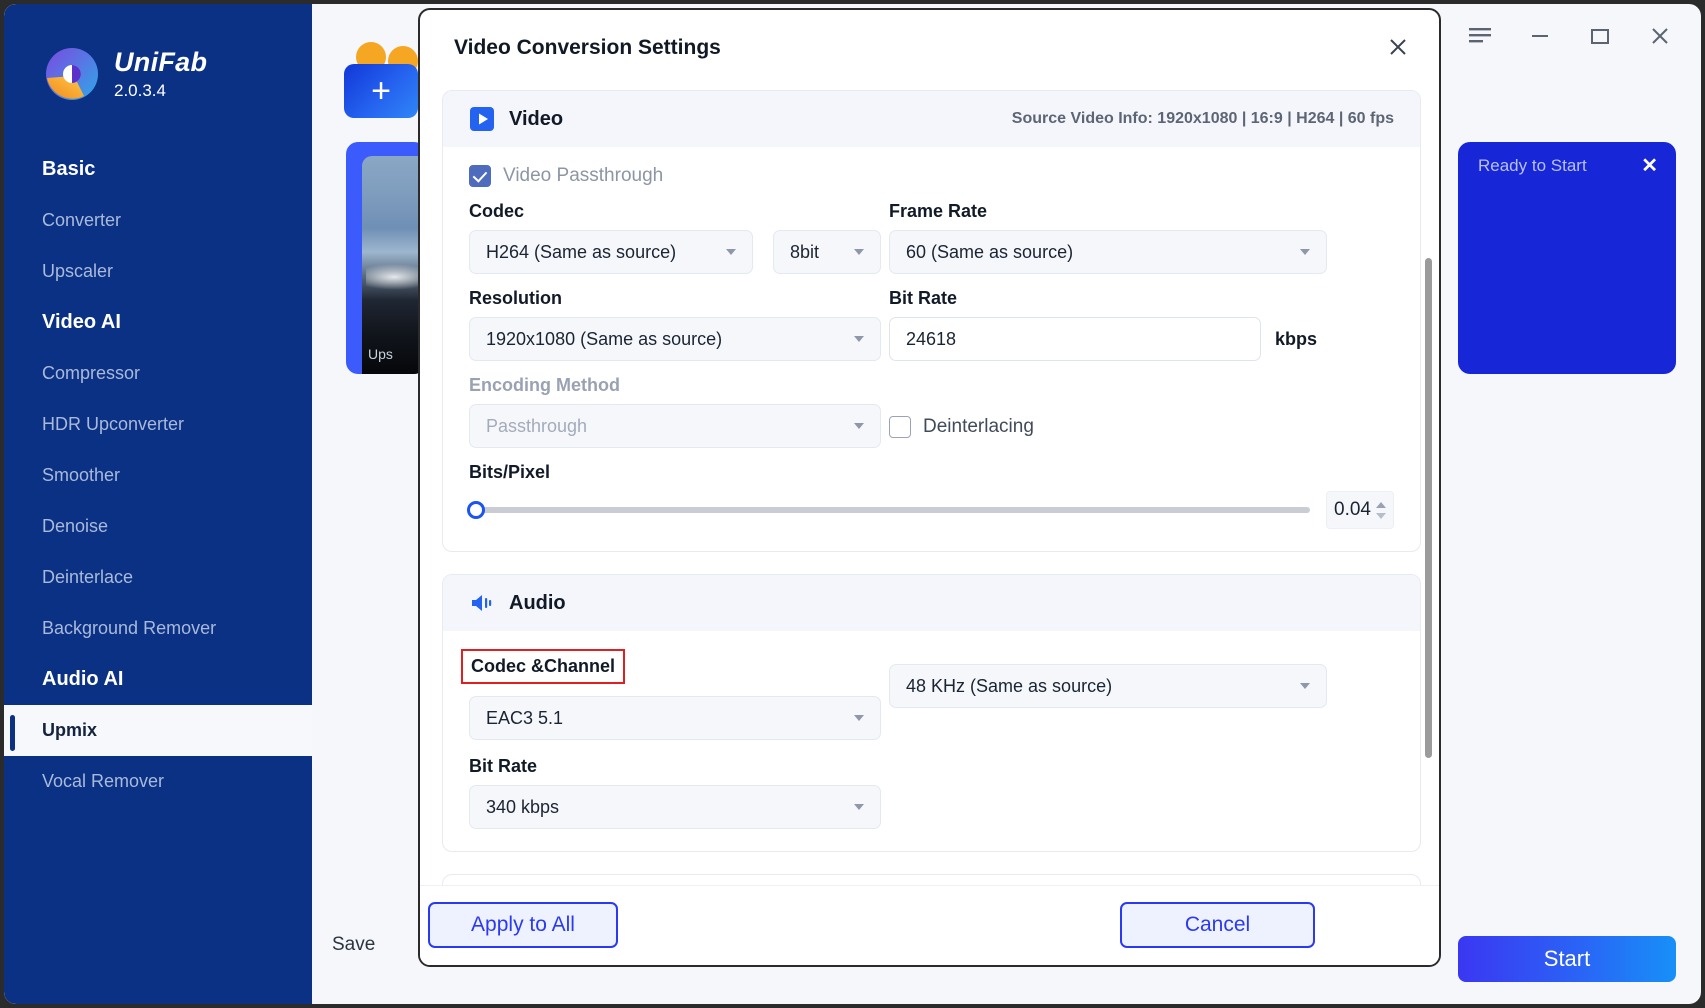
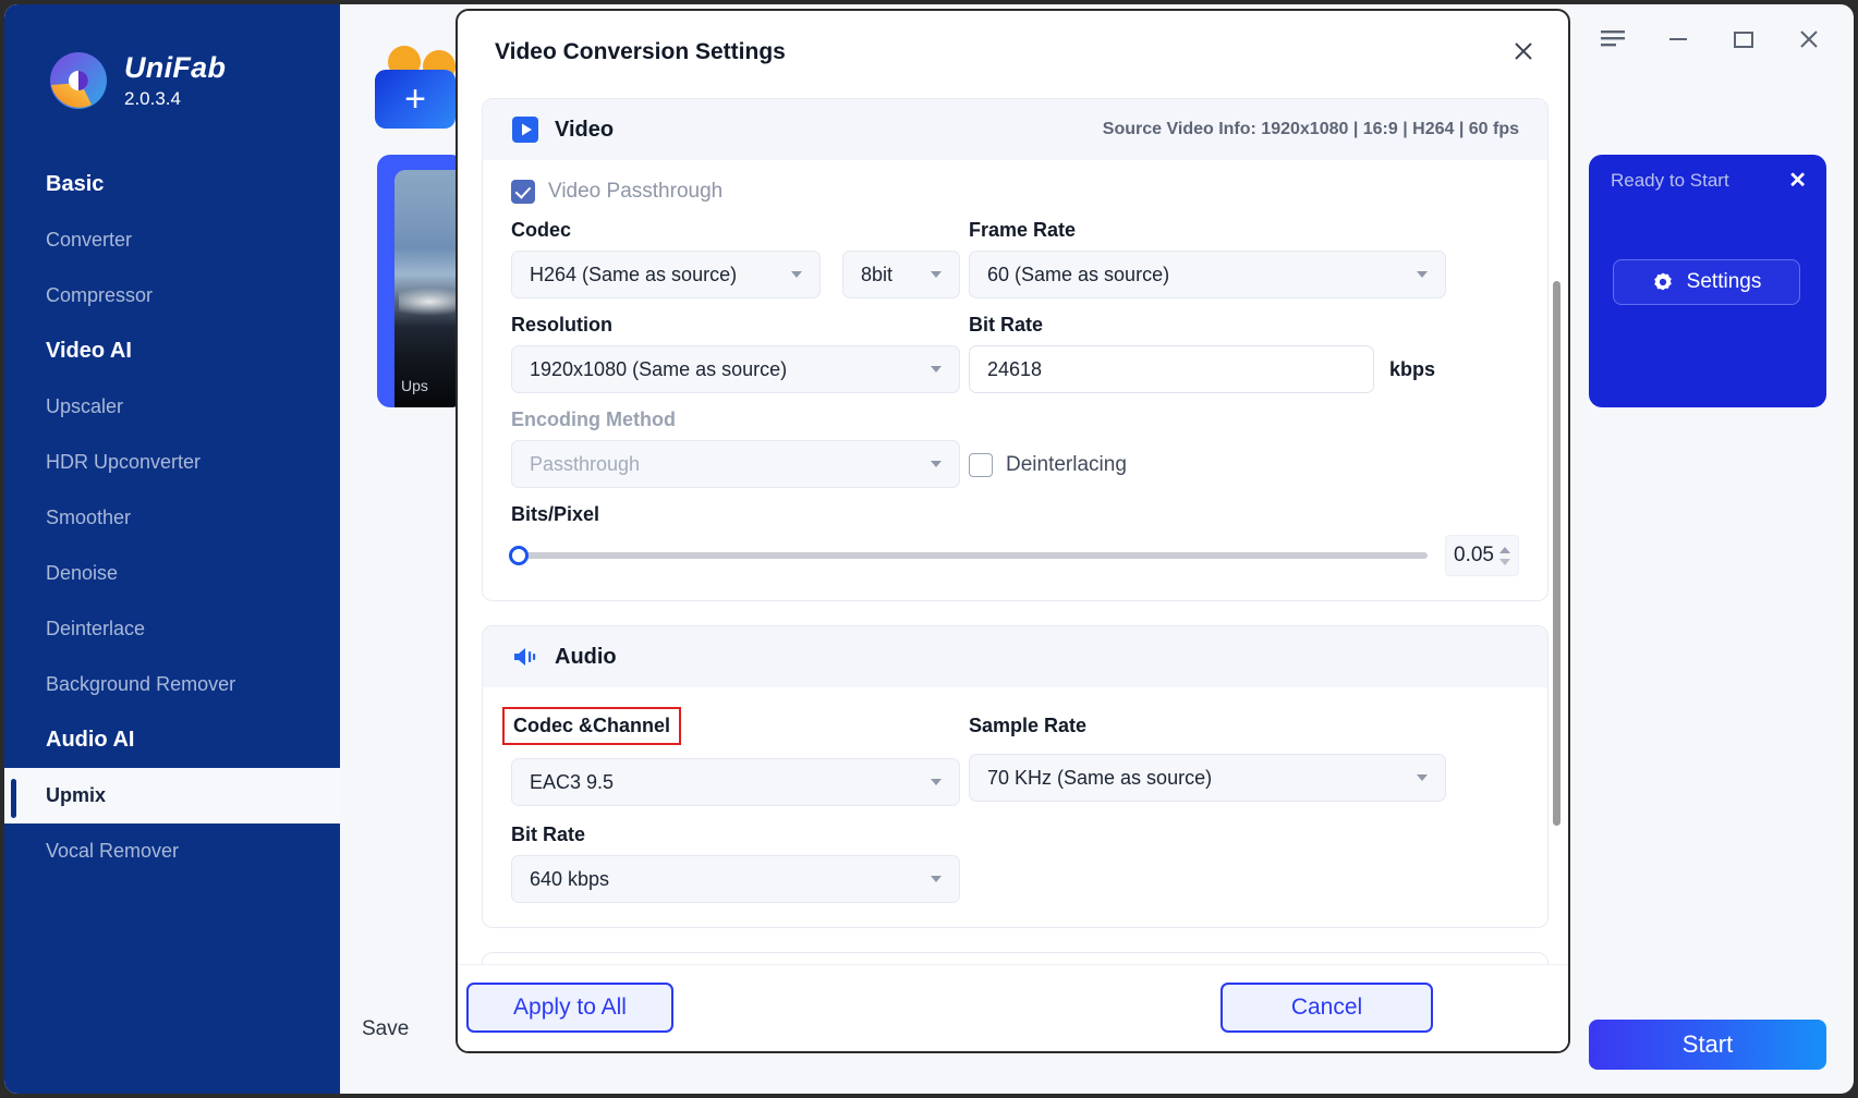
  UniFab
  2.0.3.4
  Basic
  Converter
- Upscaler
+ Compressor
  Video AI
- Compressor
+ Upscaler
  HDR Upconverter
  Smoother
  Denoise
  Deinterlace
  Background Remover
  Audio AI
  Upmix
  Vocal Remover
  +
  Ups
  Save
  Ready to Start
  ✕
+ Settings
  Start
  Video Conversion Settings
  Video
  Source Video Info: 1920x1080 | 16:9 | H264 | 60 fps
  Video Passthrough
  Codec
  H264 (Same as source)
  8bit
  Frame Rate
  60 (Same as source)
  Resolution
  1920x1080 (Same as source)
  Bit Rate
  24618
  kbps
  Encoding Method
  Passthrough
  Deinterlacing
  Bits/Pixel
- 0.04
+ 0.05
  Audio
  Codec &Channel
- EAC3 5.1
+ EAC3 9.5
+ Sample Rate
- 48 KHz (Same as source)
+ 70 KHz (Same as source)
  Bit Rate
- 340 kbps
+ 640 kbps
  Apply to All
  Cancel
